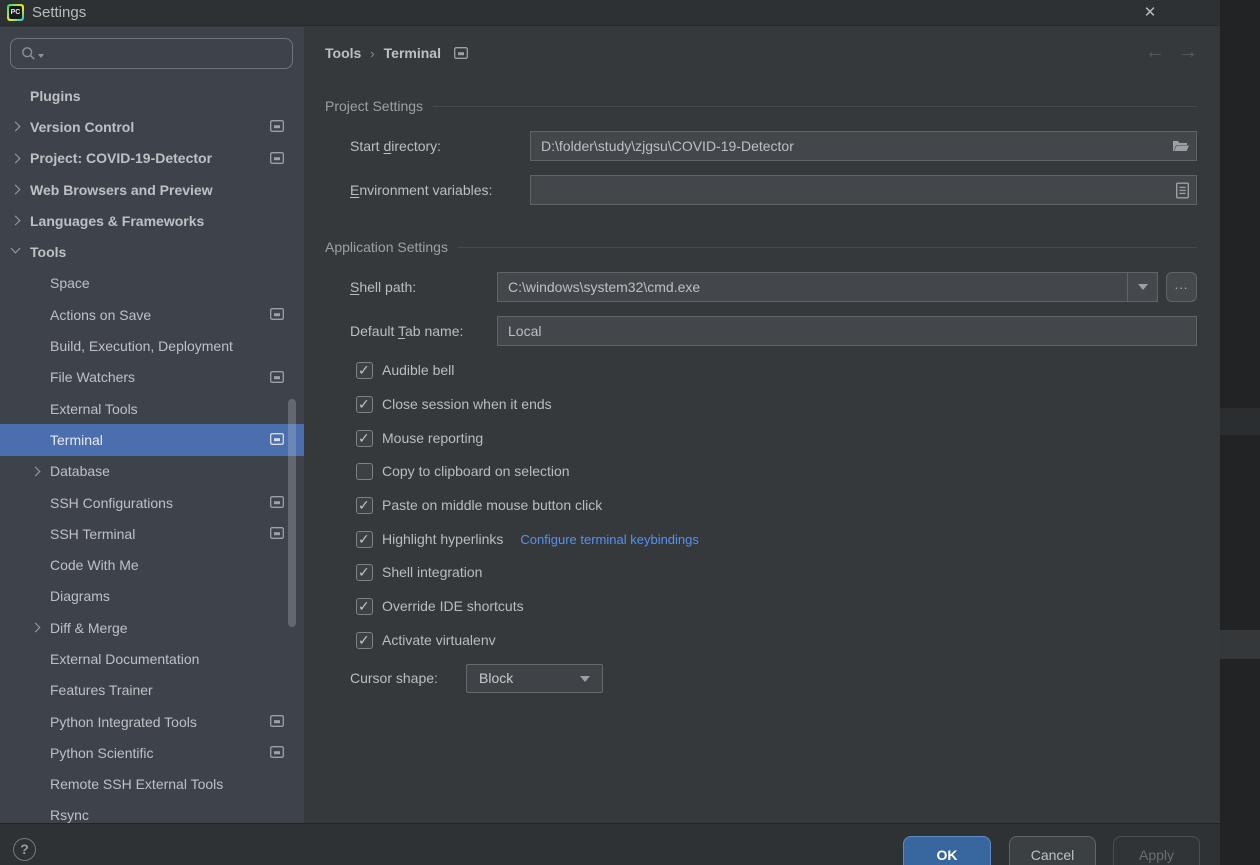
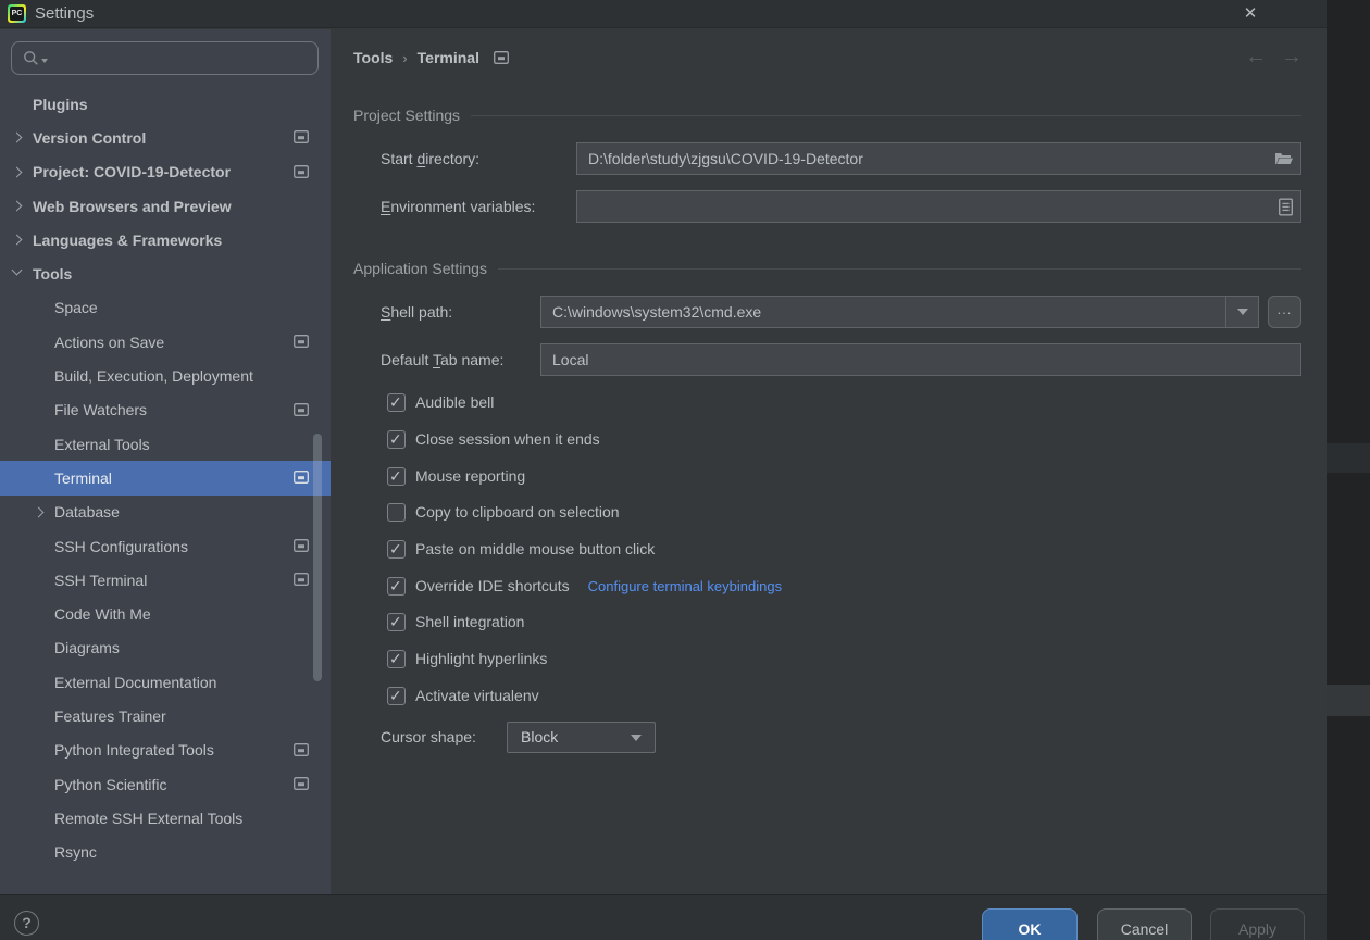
  Settings
  ✕
  Plugins
  Version Control
  Project: COVID-19-Detector
  Web Browsers and Preview
  Languages & Frameworks
  Tools
  Space
  Actions on Save
  Build, Execution, Deployment
  File Watchers
  External Tools
  Terminal
  Database
  SSH Configurations
  SSH Terminal
  Code With Me
  Diagrams
- Diff & Merge
  External Documentation
  Features Trainer
  Python Integrated Tools
  Python Scientific
  Remote SSH External Tools
  Rsync
  Tools
  ›
  Terminal
  ←
  →
  Project Settings
  Start directory:
  D:\folder\study\zjgsu\COVID-19-Detector
  Environment variables:
  Application Settings
  Shell path:
  C:\windows\system32\cmd.exe
  ...
  Default Tab name:
  Local
  Audible bell
  Close session when it ends
  Mouse reporting
  Copy to clipboard on selection
  Paste on middle mouse button click
- Highlight hyperlinks
+ Override IDE shortcuts
  Configure terminal keybindings
  Shell integration
- Override IDE shortcuts
+ Highlight hyperlinks
  Activate virtualenv
  Cursor shape:
  Block
  ?
  OK
  Cancel
  Apply
